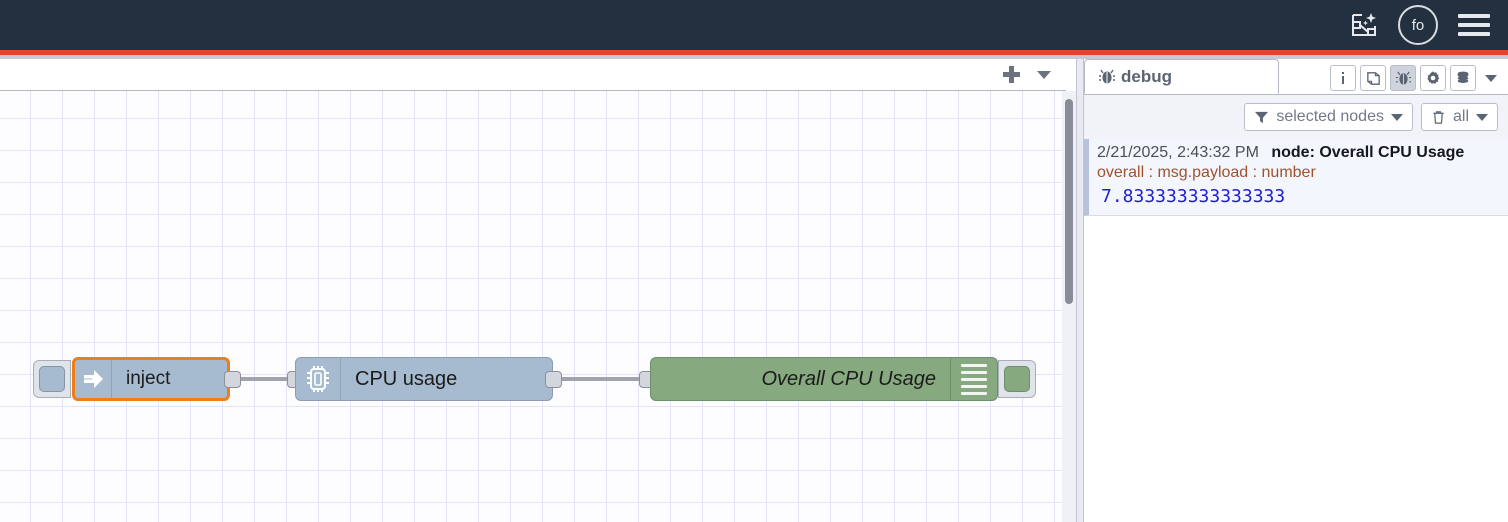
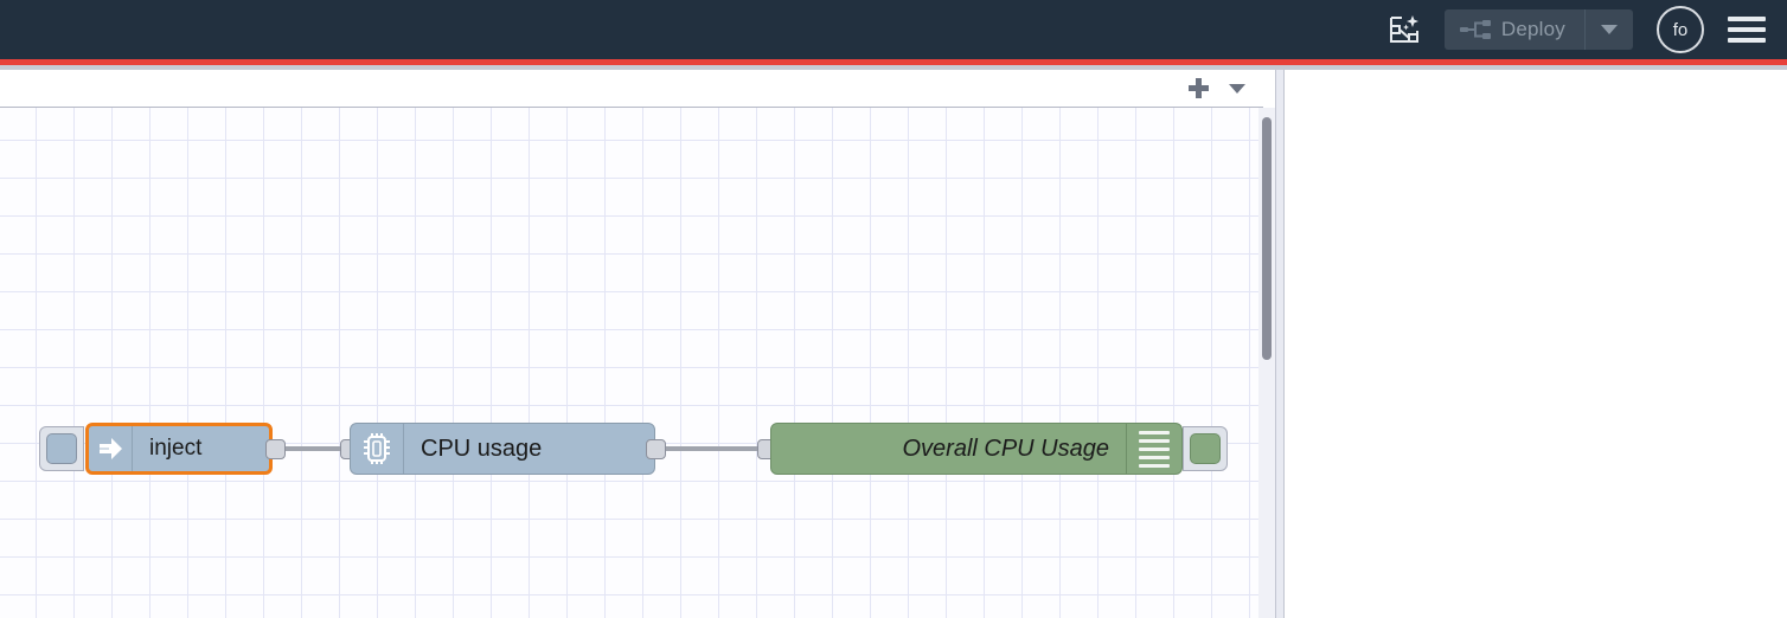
+ Deploy
  fo
  inject
  CPU usage
  Overall CPU Usage
- debug
- selected nodes
- all
- 2/21/2025, 2:43:32 PM node: Overall CPU Usage
- overall : msg.payload : number
- 7.833333333333333
